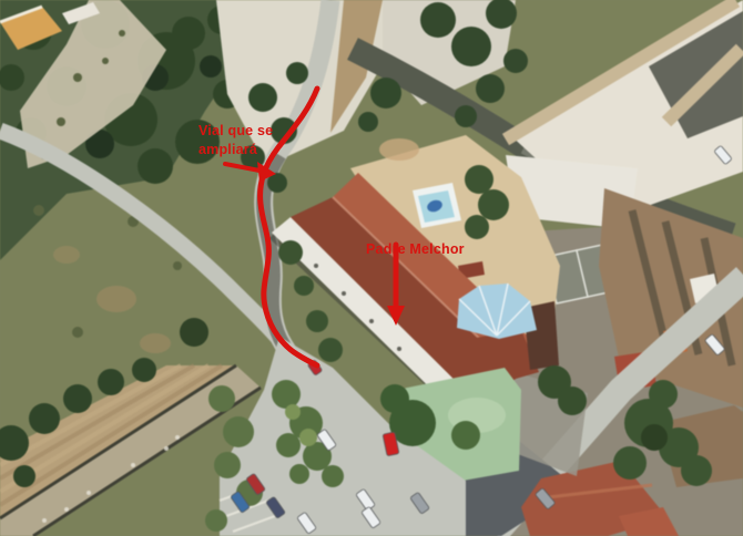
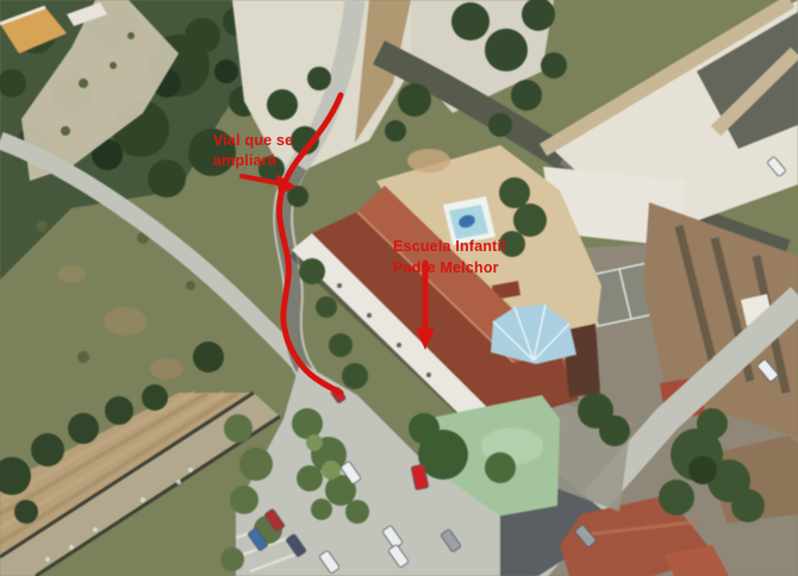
  Vial que se
  ampliará
+ Escuela Infantil
  Padre Melchor
